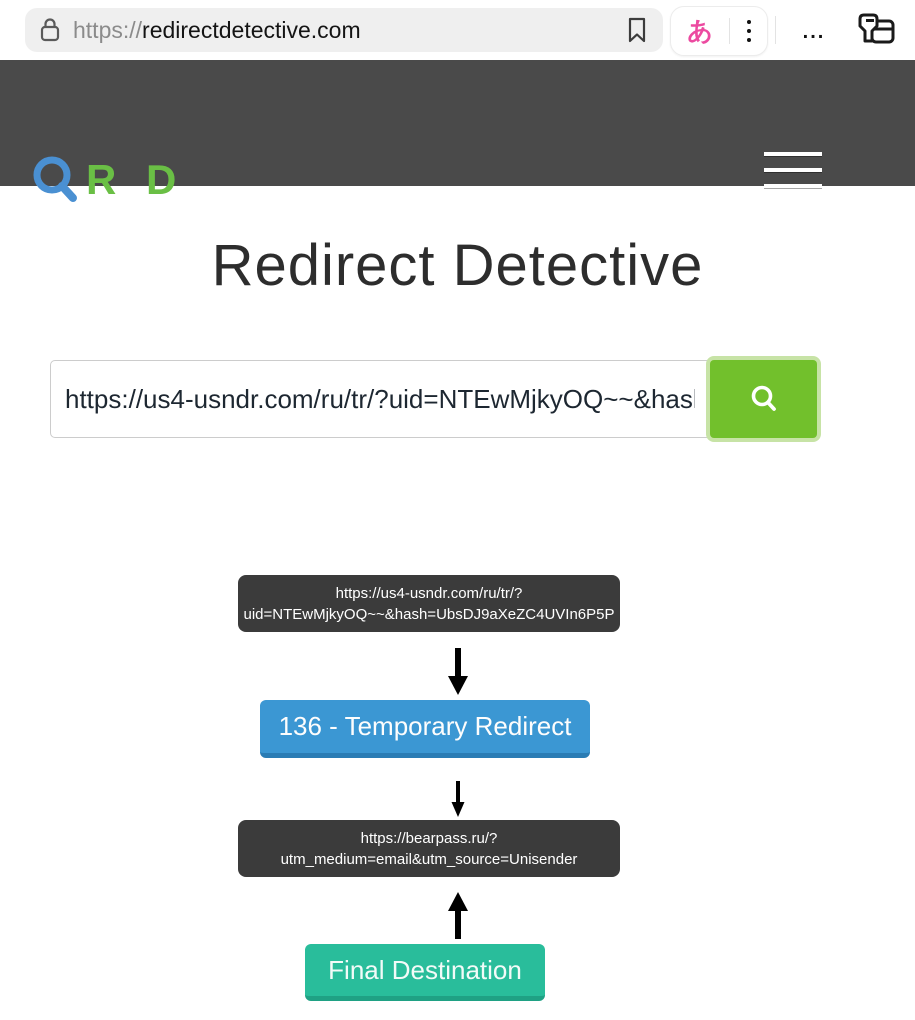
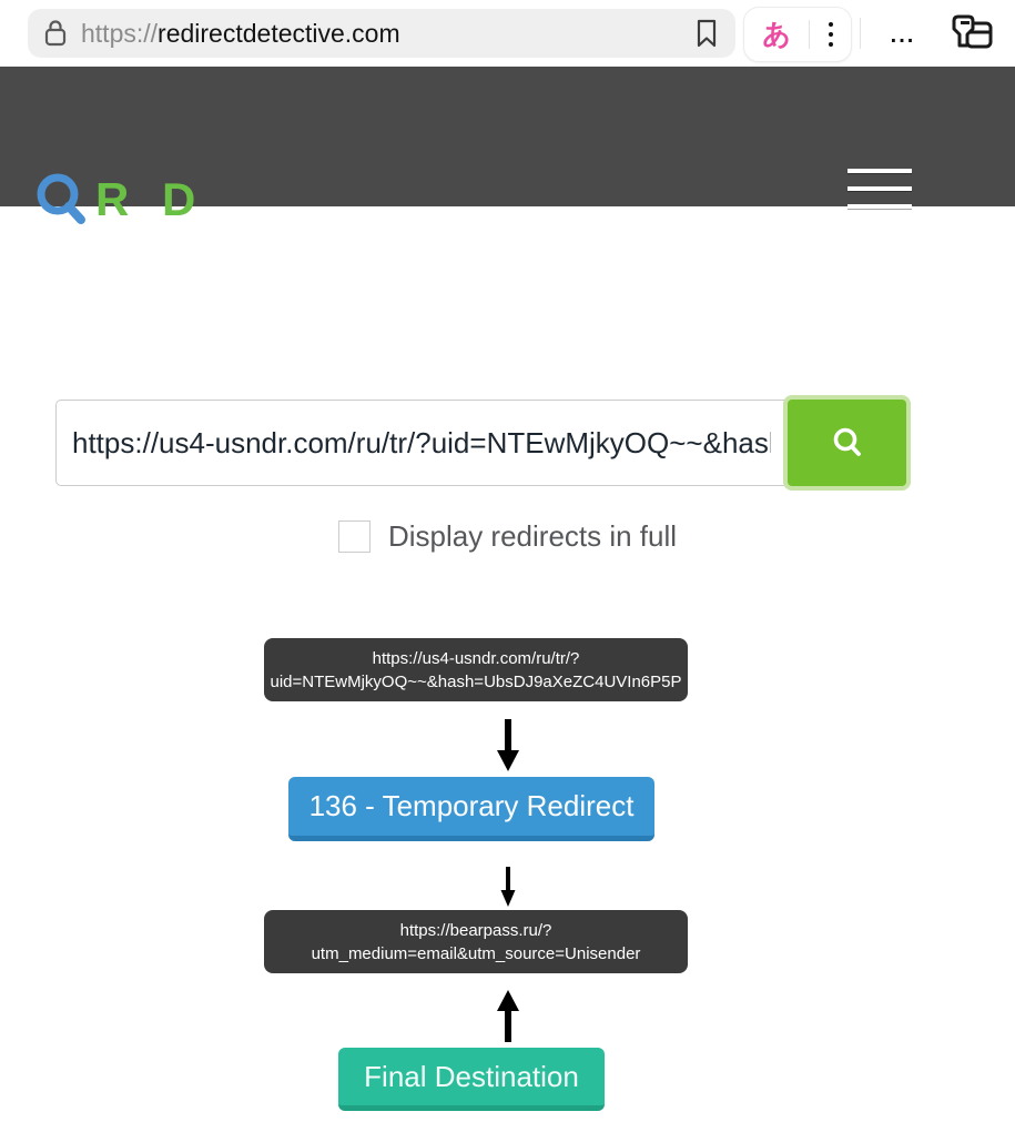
  https://redirectdetective.com
  あ
  ...
  R D
- Redirect Detective
  https://us4-usndr.com/ru/tr/?uid=NTEwMjkyOQ~~&has
+ Display redirects in full
  https://us4-usndr.com/ru/tr/?
  uid=NTEwMjkyOQ~~&hash=UbsDJ9aXeZC4UVIn6P5P
  136 - Temporary Redirect
  https://bearpass.ru/?
  utm_medium=email&utm_source=Unisender
  Final Destination
